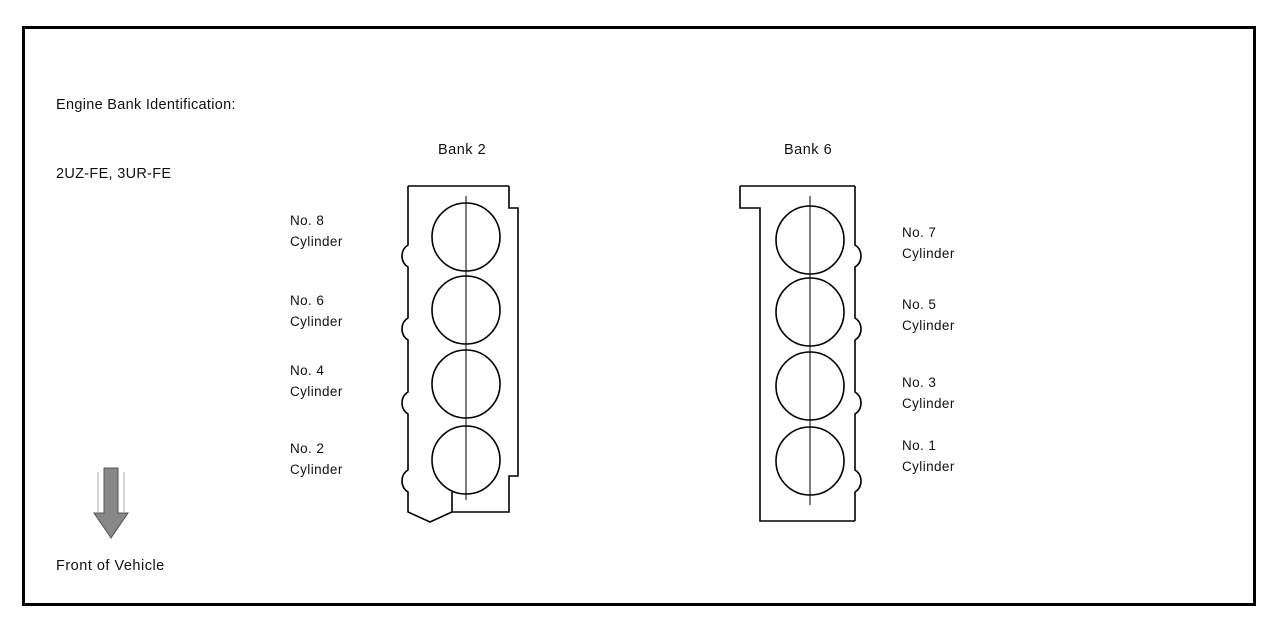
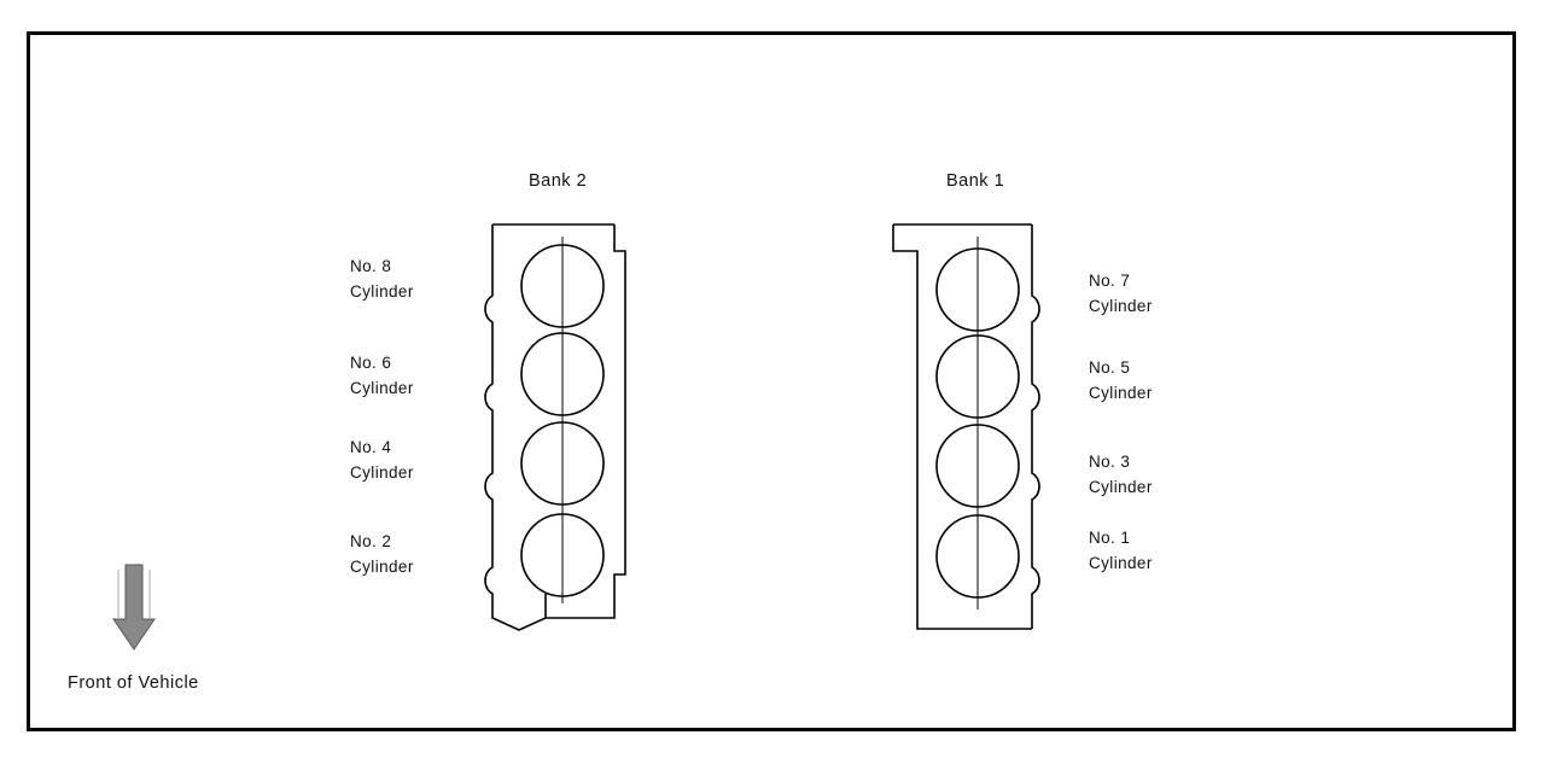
- Engine Bank Identification:
- 2UZ-FE, 3UR-FE
  Bank 2
- Bank 6
+ Bank 1
  No. 8
  Cylinder
  No. 6
  Cylinder
  No. 4
  Cylinder
  No. 2
  Cylinder
  No. 7
  Cylinder
  No. 5
  Cylinder
  No. 3
  Cylinder
  No. 1
  Cylinder
  Front of Vehicle
